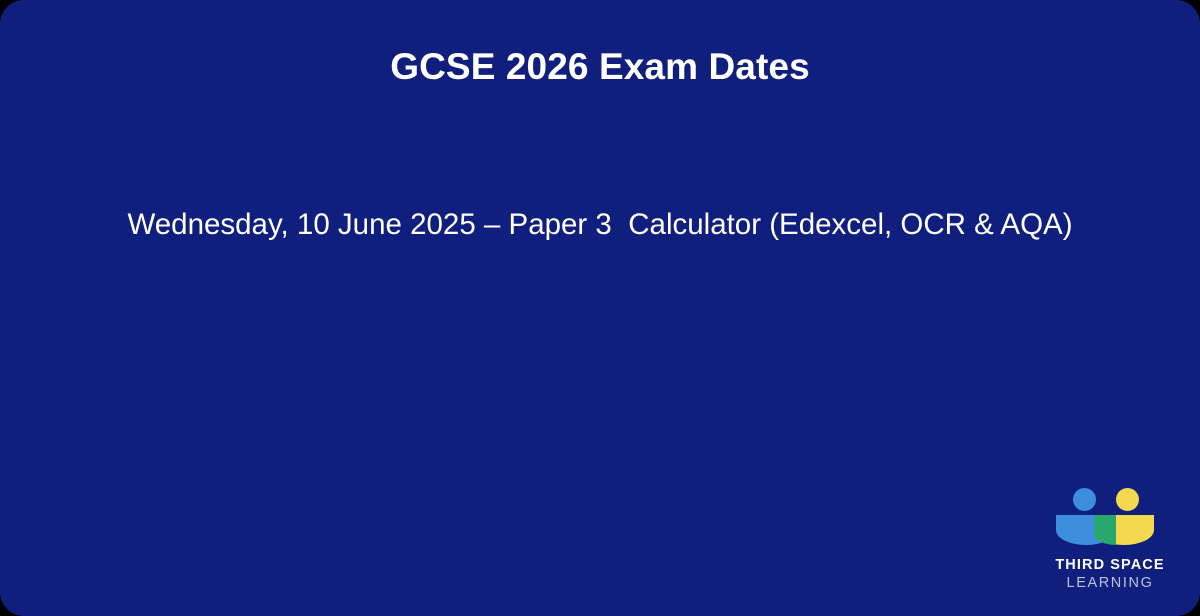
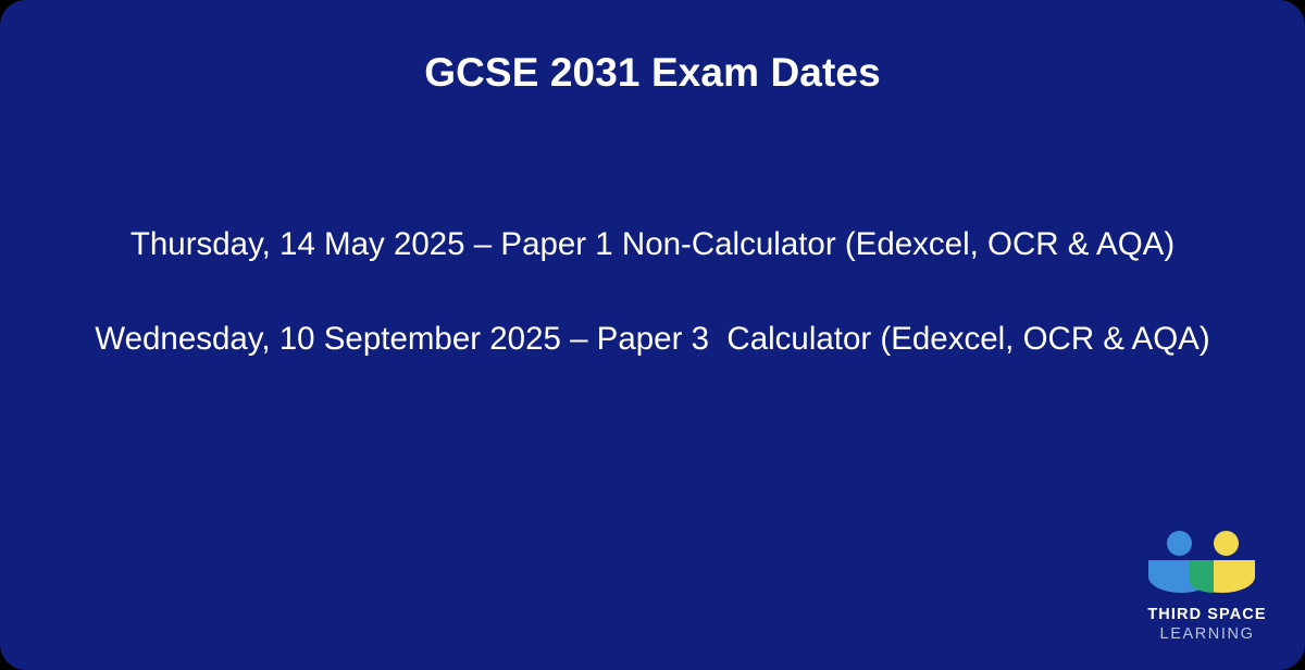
- GCSE 2026 Exam Dates
+ GCSE 2031 Exam Dates
+ Thursday, 14 May 2025 – Paper 1 Non-Calculator (Edexcel, OCR & AQA)
- Wednesday, 10 June 2025 – Paper 3 Calculator (Edexcel, OCR & AQA)
+ Wednesday, 10 September 2025 – Paper 3 Calculator (Edexcel, OCR & AQA)
  THIRD SPACE
  LEARNING
